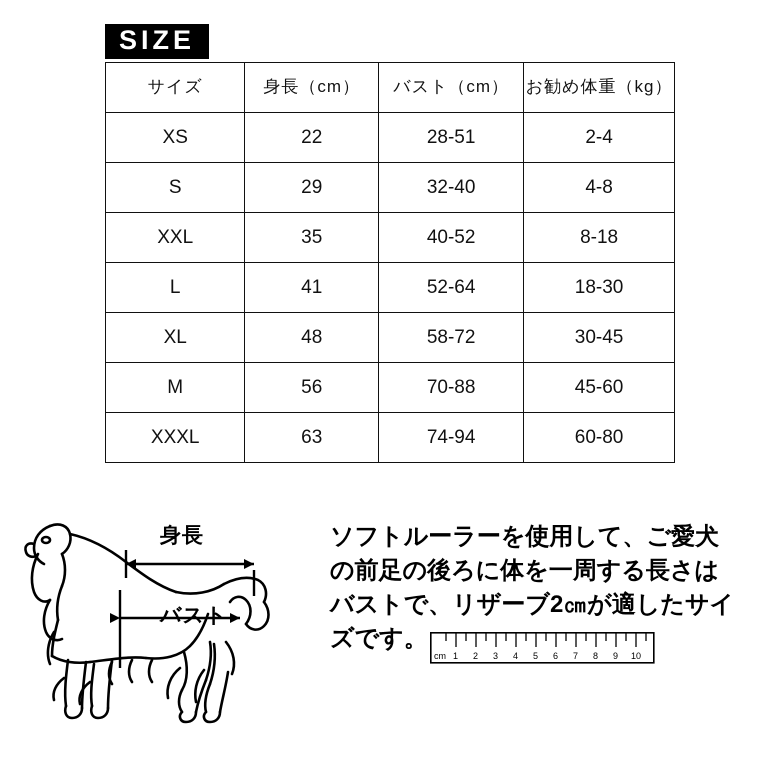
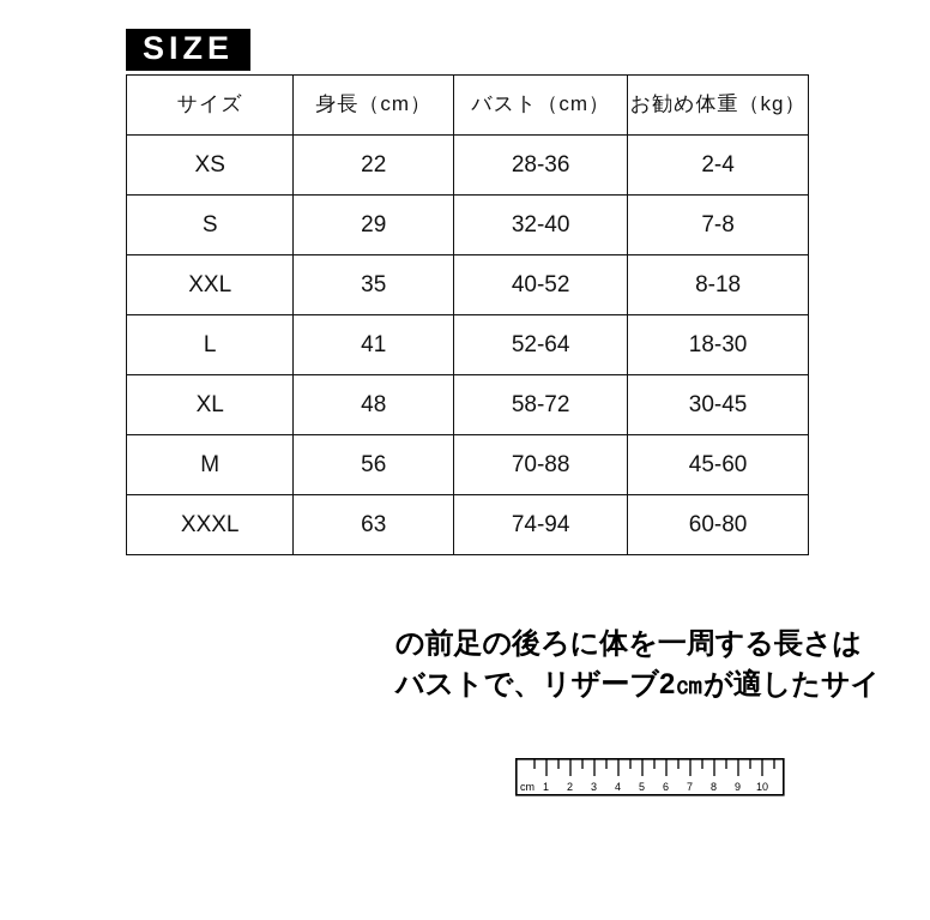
  SIZE
  サイズ	身長（cm）	バスト（cm）	お勧め体重（kg）
- XS	22	28-51	2-4
+ XS	22	28-36	2-4
- S	29	32-40	4-8
+ S	29	32-40	7-8
  XXL	35	40-52	8-18
  L	41	52-64	18-30
  XL	48	58-72	30-45
  M	56	70-88	45-60
  XXXL	63	74-94	60-80
- 身長
- バスト
- ソフトルーラーを使用して、ご愛犬
  の前足の後ろに体を一周する長さは
  バストで、リザーブ2㎝が適したサイ
- ズです。
  cm
  1
  2
  3
  4
  5
  6
  7
  8
  9
  10
